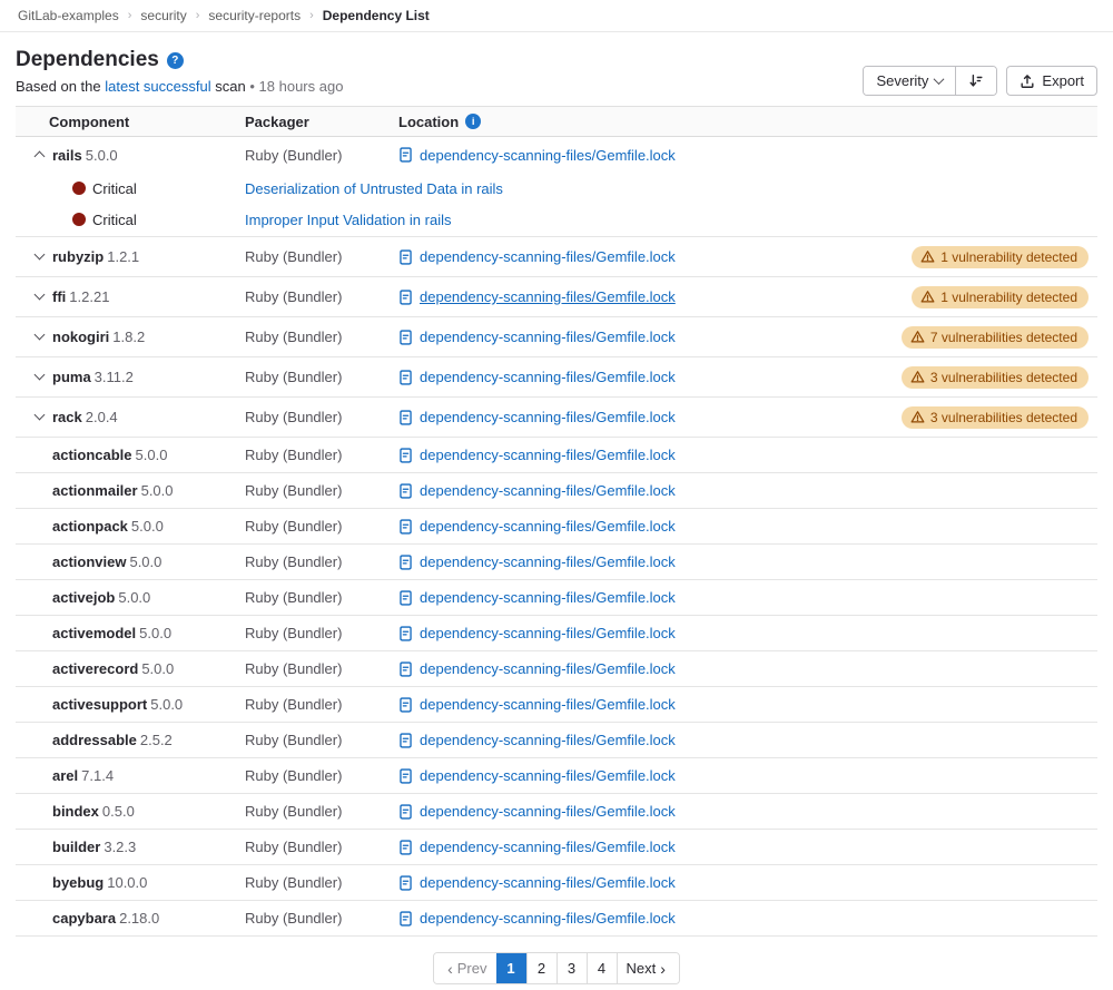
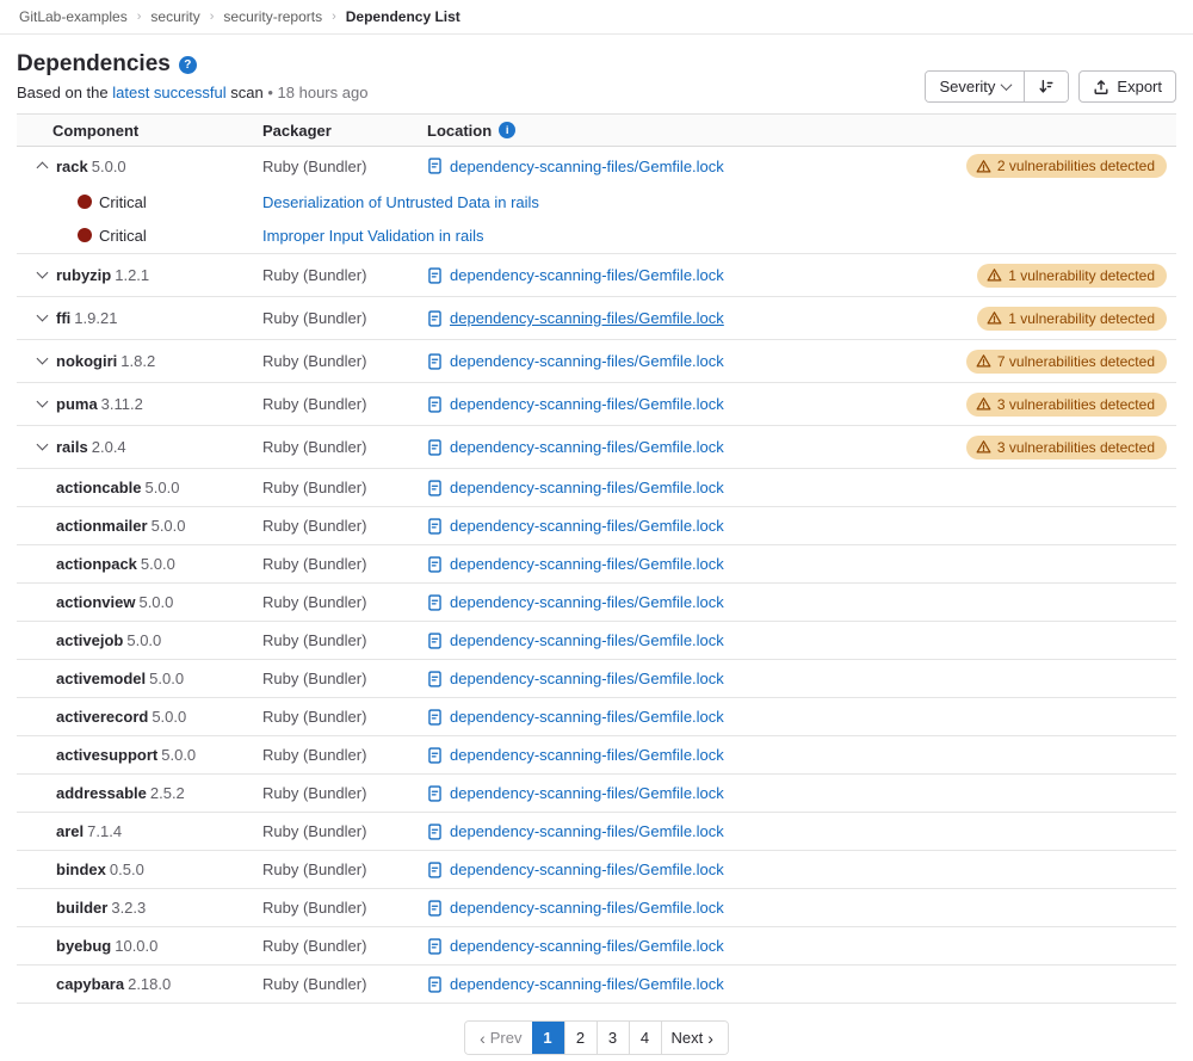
  GitLab-examples
  ›
  security
  ›
  security-reports
  ›
  Dependency List
  Dependencies
  ?
  Based on the latest successful scan • 18 hours ago
  Severity
  Export
  Component
  Packager
  Location
  i
- rails
+ rack
  5.0.0
  Ruby (Bundler)
  dependency-scanning-files/Gemfile.lock
+ 2 vulnerabilities detected
  Critical
  Deserialization of Untrusted Data in rails
  Critical
  Improper Input Validation in rails
  rubyzip
  1.2.1
  Ruby (Bundler)
  dependency-scanning-files/Gemfile.lock
  1 vulnerability detected
  ffi
- 1.2.21
+ 1.9.21
  Ruby (Bundler)
  dependency-scanning-files/Gemfile.lock
  1 vulnerability detected
  nokogiri
  1.8.2
  Ruby (Bundler)
  dependency-scanning-files/Gemfile.lock
  7 vulnerabilities detected
  puma
  3.11.2
  Ruby (Bundler)
  dependency-scanning-files/Gemfile.lock
  3 vulnerabilities detected
- rack
+ rails
  2.0.4
  Ruby (Bundler)
  dependency-scanning-files/Gemfile.lock
  3 vulnerabilities detected
  actioncable
  5.0.0
  Ruby (Bundler)
  dependency-scanning-files/Gemfile.lock
  actionmailer
  5.0.0
  Ruby (Bundler)
  dependency-scanning-files/Gemfile.lock
  actionpack
  5.0.0
  Ruby (Bundler)
  dependency-scanning-files/Gemfile.lock
  actionview
  5.0.0
  Ruby (Bundler)
  dependency-scanning-files/Gemfile.lock
  activejob
  5.0.0
  Ruby (Bundler)
  dependency-scanning-files/Gemfile.lock
  activemodel
  5.0.0
  Ruby (Bundler)
  dependency-scanning-files/Gemfile.lock
  activerecord
  5.0.0
  Ruby (Bundler)
  dependency-scanning-files/Gemfile.lock
  activesupport
  5.0.0
  Ruby (Bundler)
  dependency-scanning-files/Gemfile.lock
  addressable
  2.5.2
  Ruby (Bundler)
  dependency-scanning-files/Gemfile.lock
  arel
  7.1.4
  Ruby (Bundler)
  dependency-scanning-files/Gemfile.lock
  bindex
  0.5.0
  Ruby (Bundler)
  dependency-scanning-files/Gemfile.lock
  builder
  3.2.3
  Ruby (Bundler)
  dependency-scanning-files/Gemfile.lock
  byebug
  10.0.0
  Ruby (Bundler)
  dependency-scanning-files/Gemfile.lock
  capybara
  2.18.0
  Ruby (Bundler)
  dependency-scanning-files/Gemfile.lock
  ‹
  Prev
  1
  2
  3
  4
  Next
  ›
